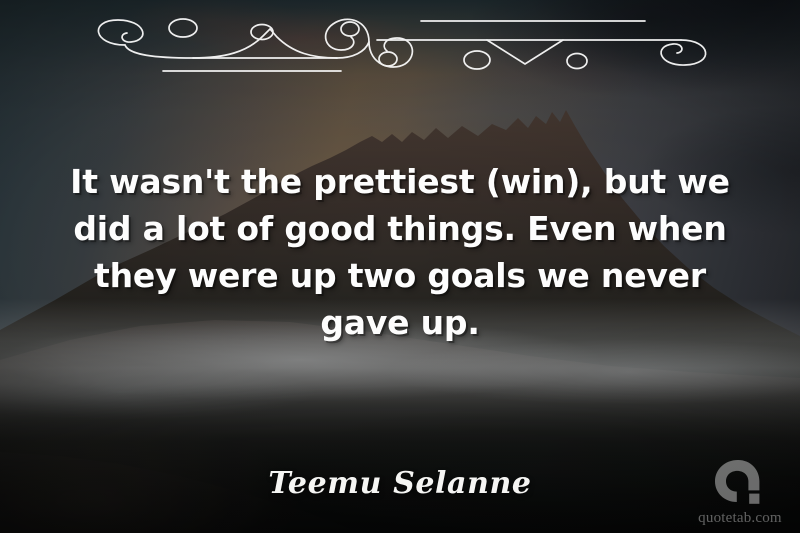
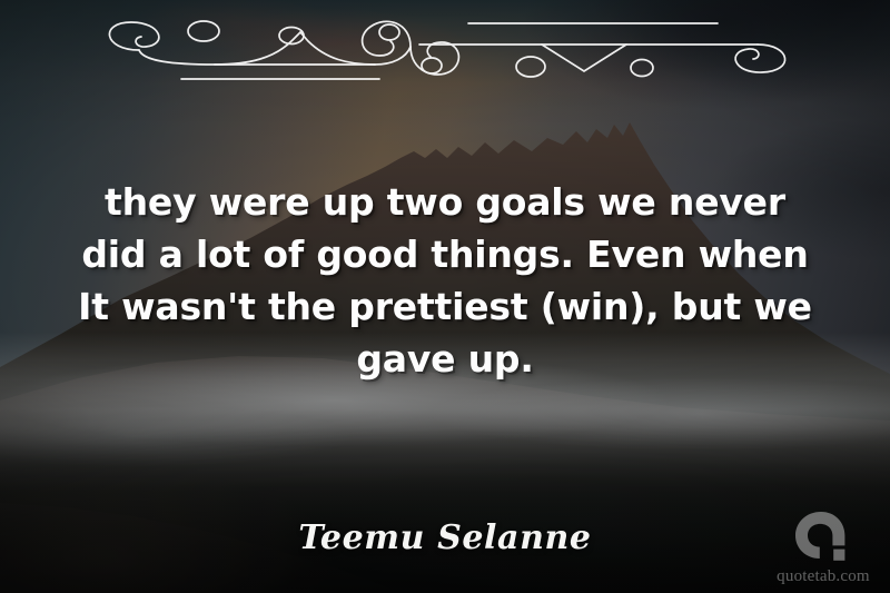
- It wasn't the prettiest (win), but we
+ they were up two goals we never
  did a lot of good things. Even when
- they were up two goals we never
+ It wasn't the prettiest (win), but we
  gave up.
  Teemu Selanne
  quotetab.com
